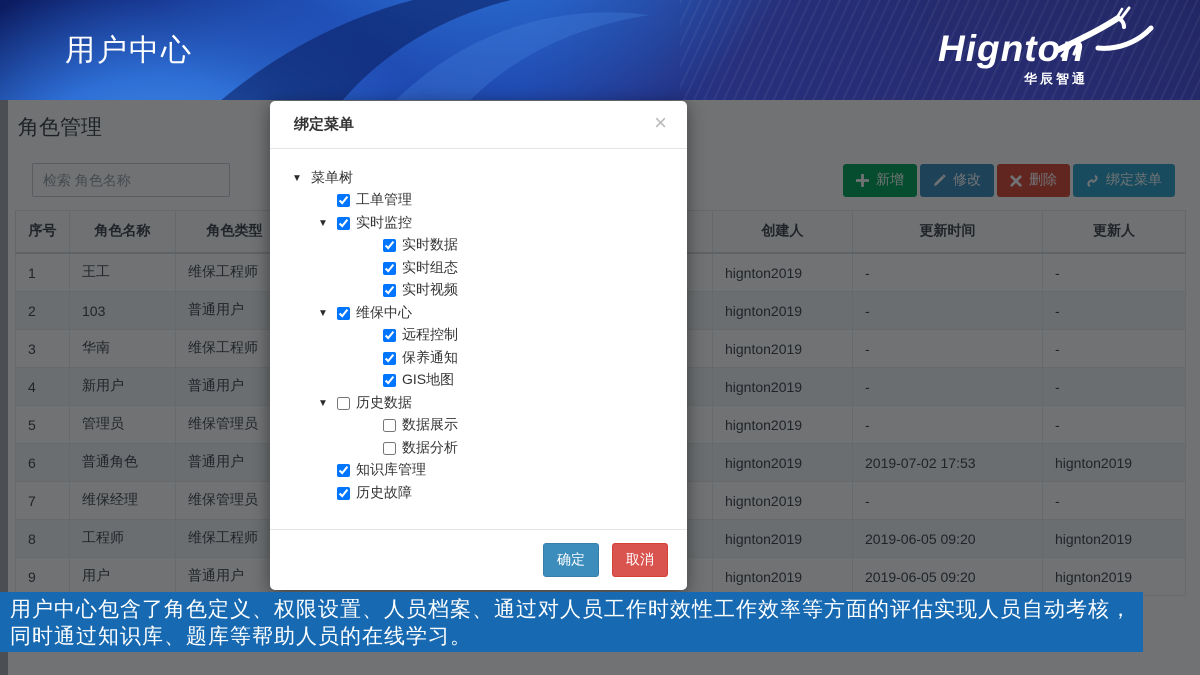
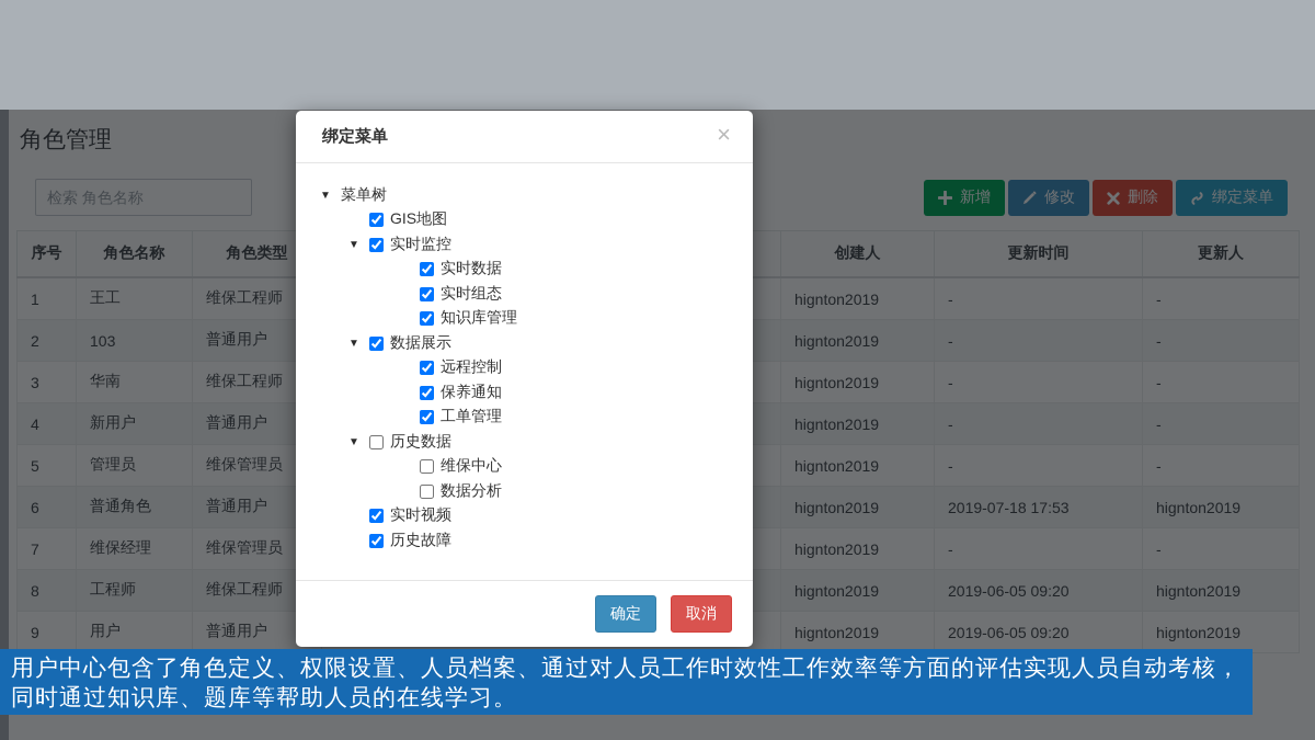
- 用户中心
- Hignton
- 华辰智通
  角色管理
  检索 角色名称
  新增
  修改
  删除
  绑定菜单
  序号	角色名称	角色类型		创建人	更新时间	更新人
  1	王工	维保工程师		hignton2019	-	-
  2	103	普通用户		hignton2019	-	-
  3	华南	维保工程师		hignton2019	-	-
  4	新用户	普通用户		hignton2019	-	-
  5	管理员	维保管理员		hignton2019	-	-
- 6	普通角色	普通用户		hignton2019	2019-07-02 17:53	hignton2019
+ 6	普通角色	普通用户		hignton2019	2019-07-18 17:53	hignton2019
  7	维保经理	维保管理员		hignton2019	-	-
  8	工程师	维保工程师		hignton2019	2019-06-05 09:20	hignton2019
  9	用户	普通用户		hignton2019	2019-06-05 09:20	hignton2019
  绑定菜单
  ×
  ▼
  菜单树
- 工单管理
+ GIS地图
  ▼
  实时监控
  实时数据
  实时组态
- 实时视频
+ 知识库管理
  ▼
- 维保中心
+ 数据展示
  远程控制
  保养通知
- GIS地图
+ 工单管理
  ▼
  历史数据
- 数据展示
+ 维保中心
  数据分析
- 知识库管理
+ 实时视频
  历史故障
  确定
  取消
  用户中心包含了角色定义、权限设置、人员档案、通过对人员工作时效性工作效率等方面的评估实现人员自动考核，同时通过知识库、题库等帮助人员的在线学习。
